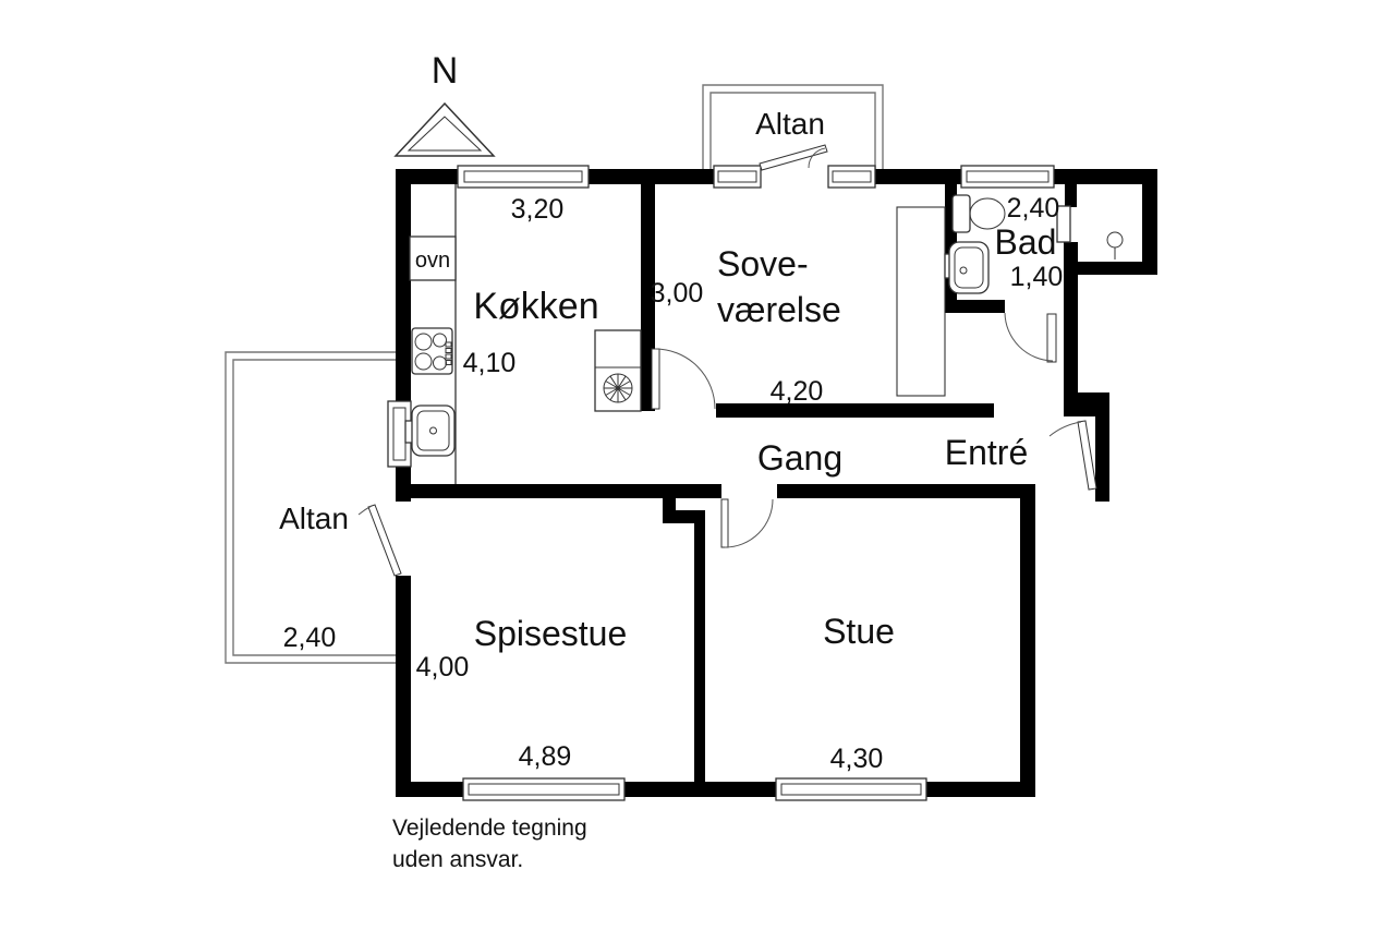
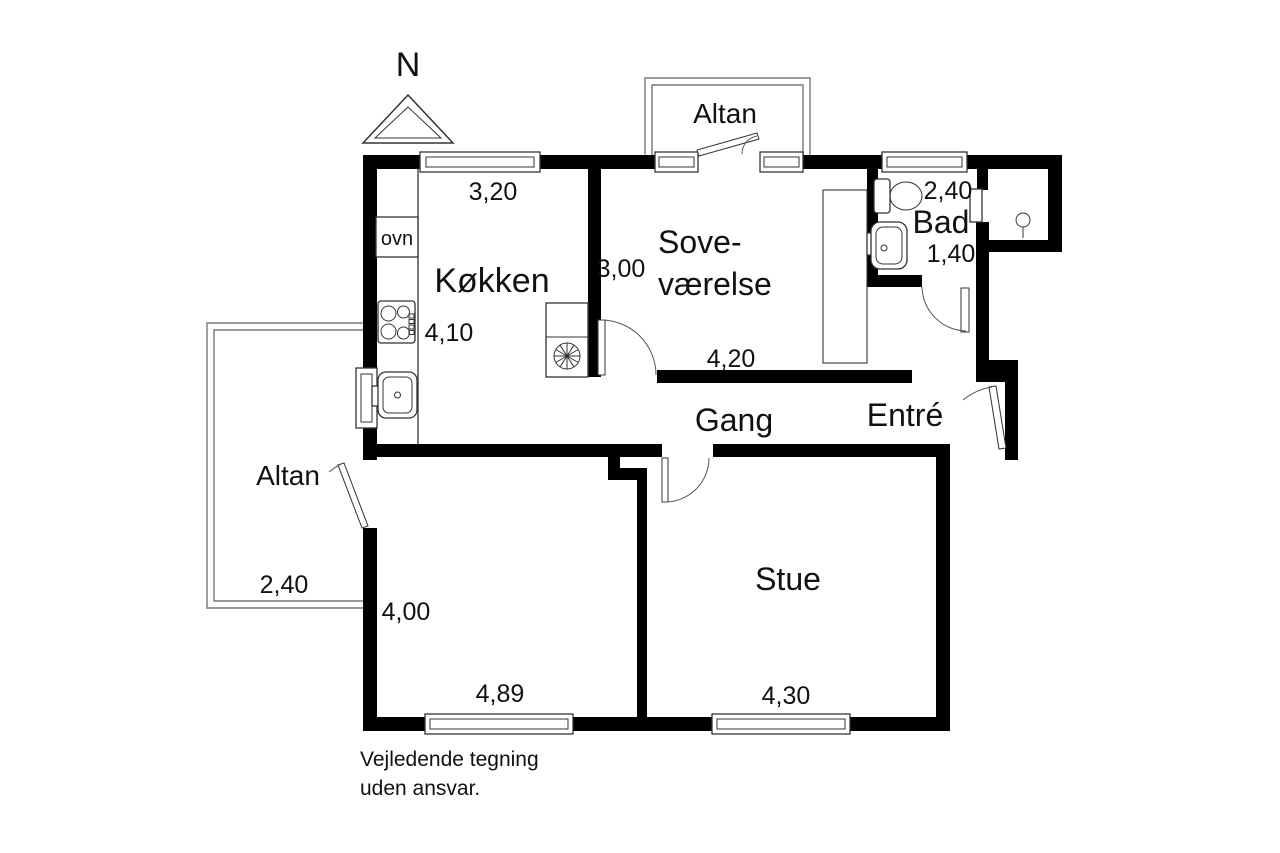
  N
  Altan
  Altan
  Køkken
  ovn
  Sove-
  værelse
  Bad
  Gang
  Entré
- Spisestue
  Stue
  3,20
  3,00
  4,10
  4,20
  2,40
  1,40
  2,40
  4,00
  4,89
  4,30
  Vejledende tegning
  uden ansvar.
